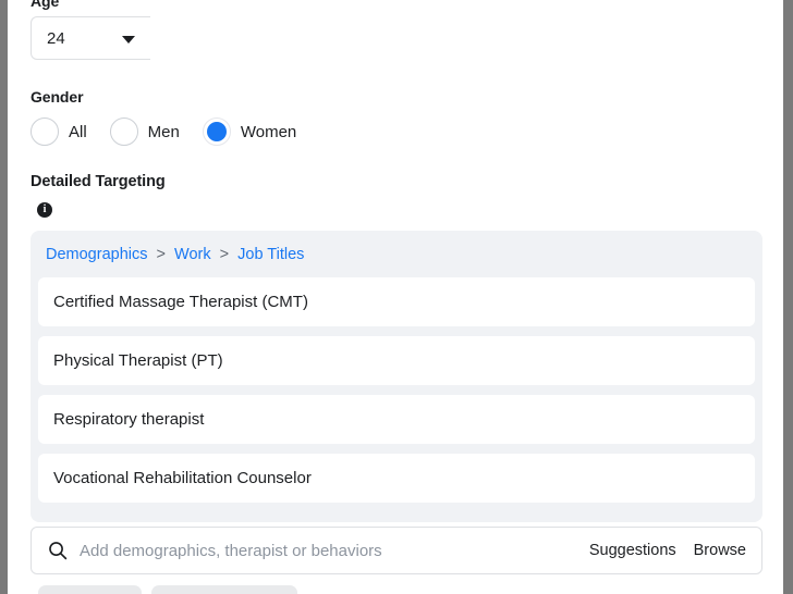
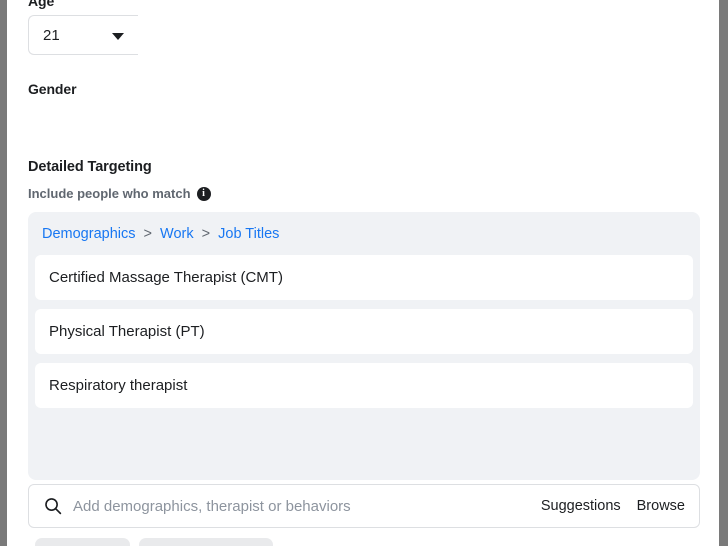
  Age
- 24
+ 21
  Gender
- All
- Men
- Women
  Detailed Targeting
+ Include people who match
  i
  Demographics > Work > Job Titles
  Certified Massage Therapist (CMT)
  Physical Therapist (PT)
  Respiratory therapist
- Vocational Rehabilitation Counselor
  Add demographics, therapist or behaviors
  Suggestions
  Browse
